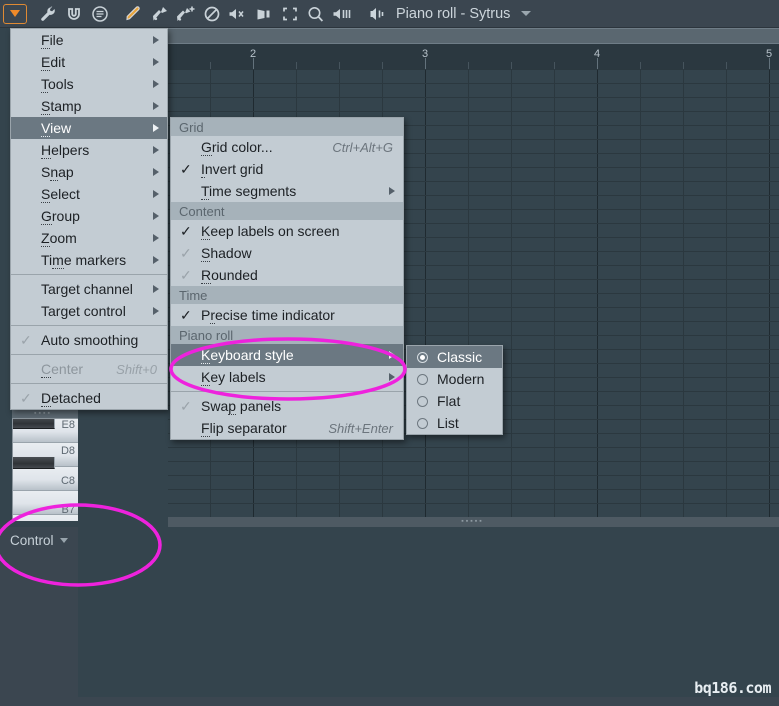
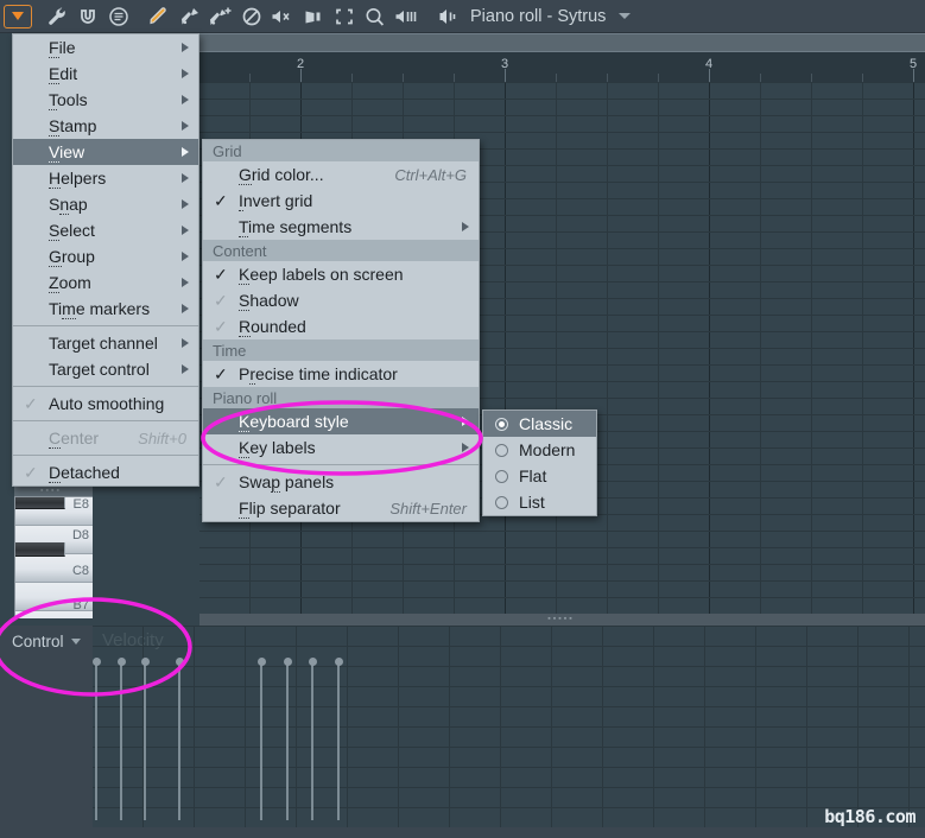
  Piano roll - Sytrus
  2
  3
  4
  5
  E8
  D8
  C8
  B7
  Control
+ Velocity
  bq186.com
  File
  Edit
  Tools
  Stamp
  View
  Helpers
  Snap
  Select
  Group
  Zoom
  Time markers
  Target channel
  Target control
  ✓
  Auto smoothing
  Center
  Shift+0
  ✓
  Detached
  Grid
  Grid color...
  Ctrl+Alt+G
  ✓
  Invert grid
  Time segments
  Content
  ✓
  Keep labels on screen
  ✓
  Shadow
  ✓
  Rounded
  Time
  ✓
  Precise time indicator
  Piano roll
  Keyboard style
  Key labels
  ✓
  Swap panels
  Flip separator
  Shift+Enter
  Classic
  Modern
  Flat
  List
